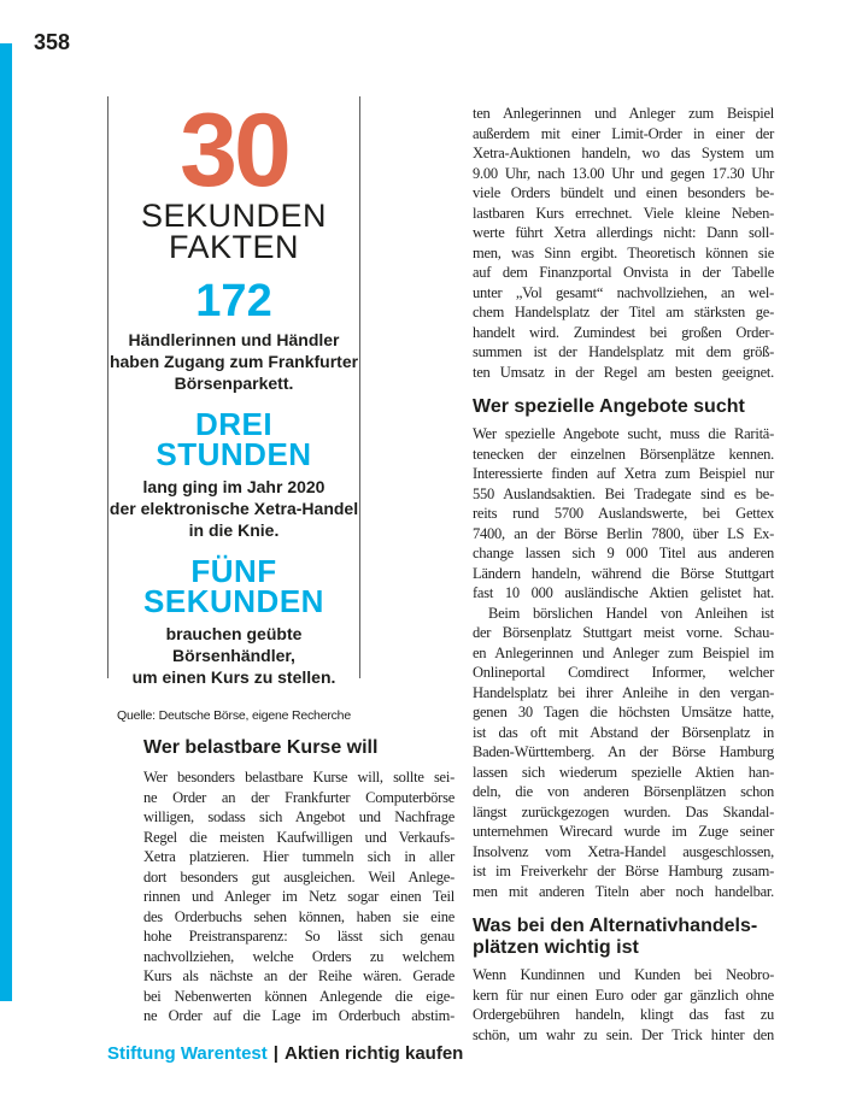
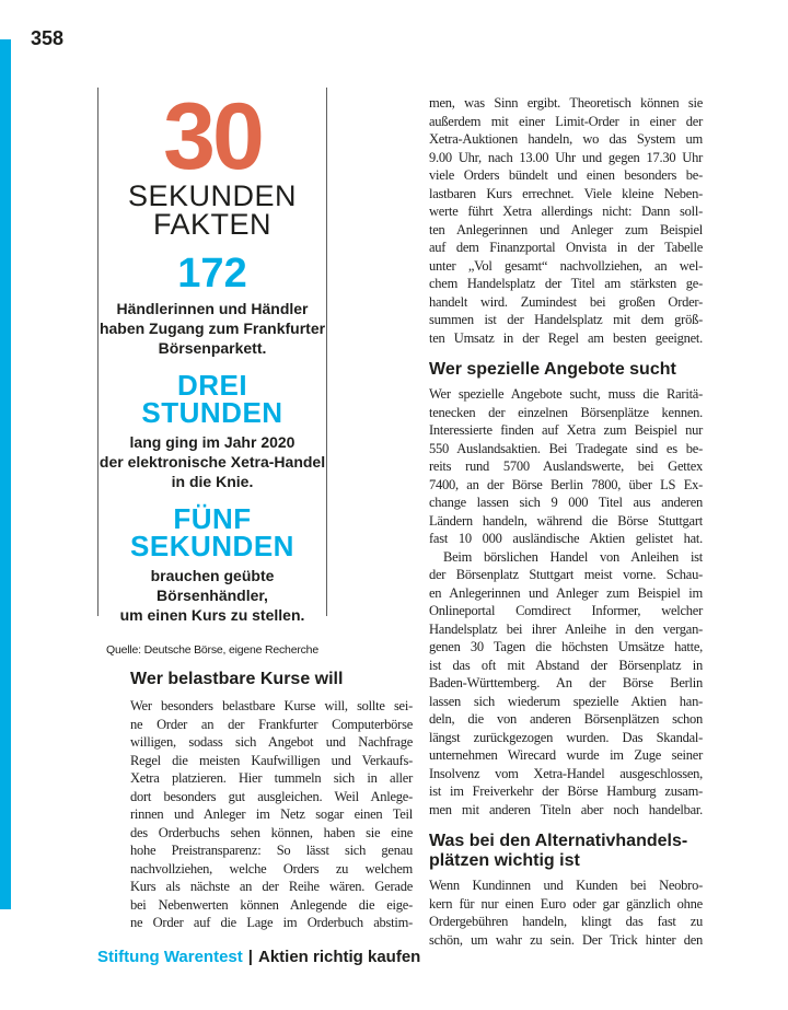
  358
  30
  SEKUNDEN
  FAKTEN
  172
  Händlerinnen und Händler
  haben Zugang zum Frankfurter
  Börsenparkett.
  DREI
  STUNDEN
  lang ging im Jahr 2020
  der elektronische Xetra-Handel
  in die Knie.
  FÜNF
  SEKUNDEN
  brauchen geübte
  Börsenhändler,
  um einen Kurs zu stellen.
  Quelle: Deutsche Börse, eigene Recherche
  Wer belastbare Kurse will
  Wer besonders belastbare Kurse will, sollte sei-
  ne Order an der Frankfurter Computerbörse
  willigen, sodass sich Angebot und Nachfrage
  Regel die meisten Kaufwilligen und Verkaufs-
  Xetra platzieren. Hier tummeln sich in aller
  dort besonders gut ausgleichen. Weil Anlege-
  rinnen und Anleger im Netz sogar einen Teil
  des Orderbuchs sehen können, haben sie eine
  hohe Preistransparenz: So lässt sich genau
  nachvollziehen, welche Orders zu welchem
  Kurs als nächste an der Reihe wären. Gerade
  bei Nebenwerten können Anlegende die eige-
  ne Order auf die Lage im Orderbuch abstim-
- ten Anlegerinnen und Anleger zum Beispiel
+ men, was Sinn ergibt. Theoretisch können sie
  außerdem mit einer Limit-Order in einer der
  Xetra-Auktionen handeln, wo das System um
  9.00 Uhr, nach 13.00 Uhr und gegen 17.30 Uhr
  viele Orders bündelt und einen besonders be-
  lastbaren Kurs errechnet. Viele kleine Neben-
  werte führt Xetra allerdings nicht: Dann soll-
- men, was Sinn ergibt. Theoretisch können sie
+ ten Anlegerinnen und Anleger zum Beispiel
  auf dem Finanzportal Onvista in der Tabelle
  unter „Vol gesamt“ nachvollziehen, an wel-
  chem Handelsplatz der Titel am stärksten ge-
  handelt wird. Zumindest bei großen Order-
  summen ist der Handelsplatz mit dem größ-
  ten Umsatz in der Regel am besten geeignet.
  Wer spezielle Angebote sucht
  Wer spezielle Angebote sucht, muss die Raritä-
  tenecken der einzelnen Börsenplätze kennen.
  Interessierte finden auf Xetra zum Beispiel nur
  550 Auslandsaktien. Bei Tradegate sind es be-
  reits rund 5700 Auslandswerte, bei Gettex
  7400, an der Börse Berlin 7800, über LS Ex-
  change lassen sich 9 000 Titel aus anderen
  Ländern handeln, während die Börse Stuttgart
  fast 10 000 ausländische Aktien gelistet hat.
  Beim börslichen Handel von Anleihen ist
  der Börsenplatz Stuttgart meist vorne. Schau-
  en Anlegerinnen und Anleger zum Beispiel im
  Onlineportal Comdirect Informer, welcher
  Handelsplatz bei ihrer Anleihe in den vergan-
  genen 30 Tagen die höchsten Umsätze hatte,
  ist das oft mit Abstand der Börsenplatz in
- Baden-Württemberg. An der Börse Hamburg
+ Baden-Württemberg. An der Börse Berlin
  lassen sich wiederum spezielle Aktien han-
  deln, die von anderen Börsenplätzen schon
  längst zurückgezogen wurden. Das Skandal-
  unternehmen Wirecard wurde im Zuge seiner
  Insolvenz vom Xetra-Handel ausgeschlossen,
  ist im Freiverkehr der Börse Hamburg zusam-
  men mit anderen Titeln aber noch handelbar.
  Was bei den Alternativhandels-
  plätzen wichtig ist
  Wenn Kundinnen und Kunden bei Neobro-
  kern für nur einen Euro oder gar gänzlich ohne
  Ordergebühren handeln, klingt das fast zu
  schön, um wahr zu sein. Der Trick hinter den
  Stiftung Warentest | Aktien richtig kaufen
